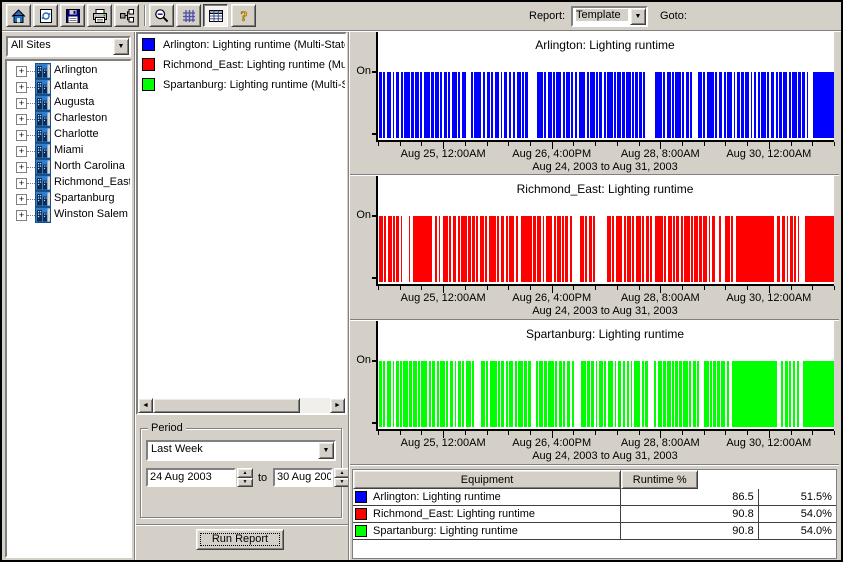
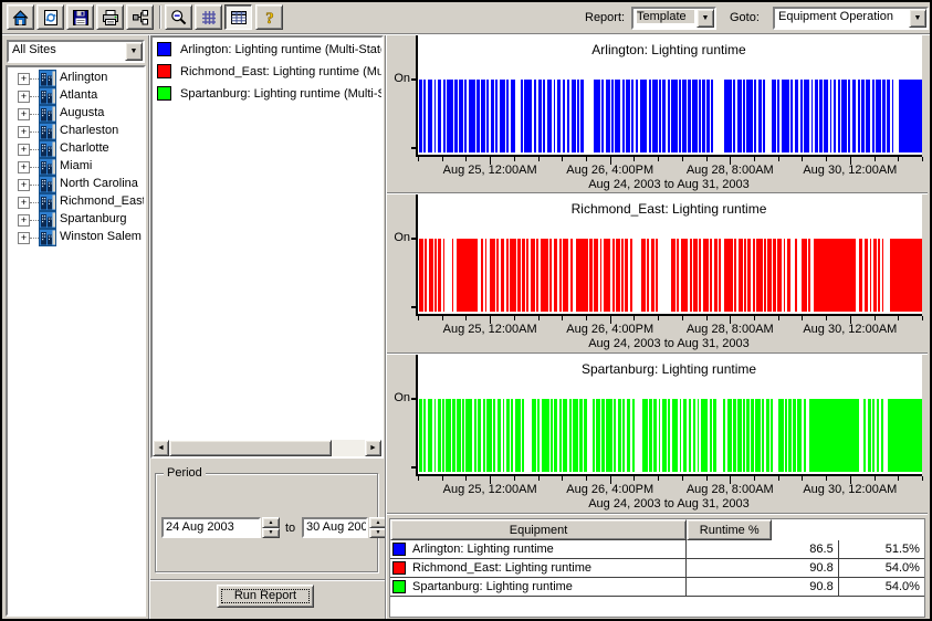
  ?
  Report:
  Template
  Goto:
+ Equipment Operation
  All Sites
  +
  Arlington
  +
  Atlanta
  +
  Augusta
  +
  Charleston
  +
  Charlotte
  +
  Miami
  +
  North Carolina
  +
  Richmond_Eas
  +
  Spartanburg
  +
  Winston Salem
  Arlington: Lighting runtime (Multi-Stat
  Richmond_East: Lighting runtime (Mu
  Spartanburg: Lighting runtime (Multi-
  Period
- Last Week
  24 Aug 2003
  to
  30 Aug 200
  Run Report
  Arlington: Lighting runtime
  On
  Aug 25, 12:00AM
  Aug 26, 4:00PM
  Aug 28, 8:00AM
  Aug 30, 12:00AM
  Aug 24, 2003 to Aug 31, 2003
  Richmond_East: Lighting runtime
  On
  Aug 25, 12:00AM
  Aug 26, 4:00PM
  Aug 28, 8:00AM
  Aug 30, 12:00AM
  Aug 24, 2003 to Aug 31, 2003
  Spartanburg: Lighting runtime
  On
  Aug 25, 12:00AM
  Aug 26, 4:00PM
  Aug 28, 8:00AM
  Aug 30, 12:00AM
  Aug 24, 2003 to Aug 31, 2003
  Equipment
  Runtime %
  Arlington: Lighting runtime
  86.5
  51.5%
  Richmond_East: Lighting runtime
  90.8
  54.0%
  Spartanburg: Lighting runtime
  90.8
  54.0%
